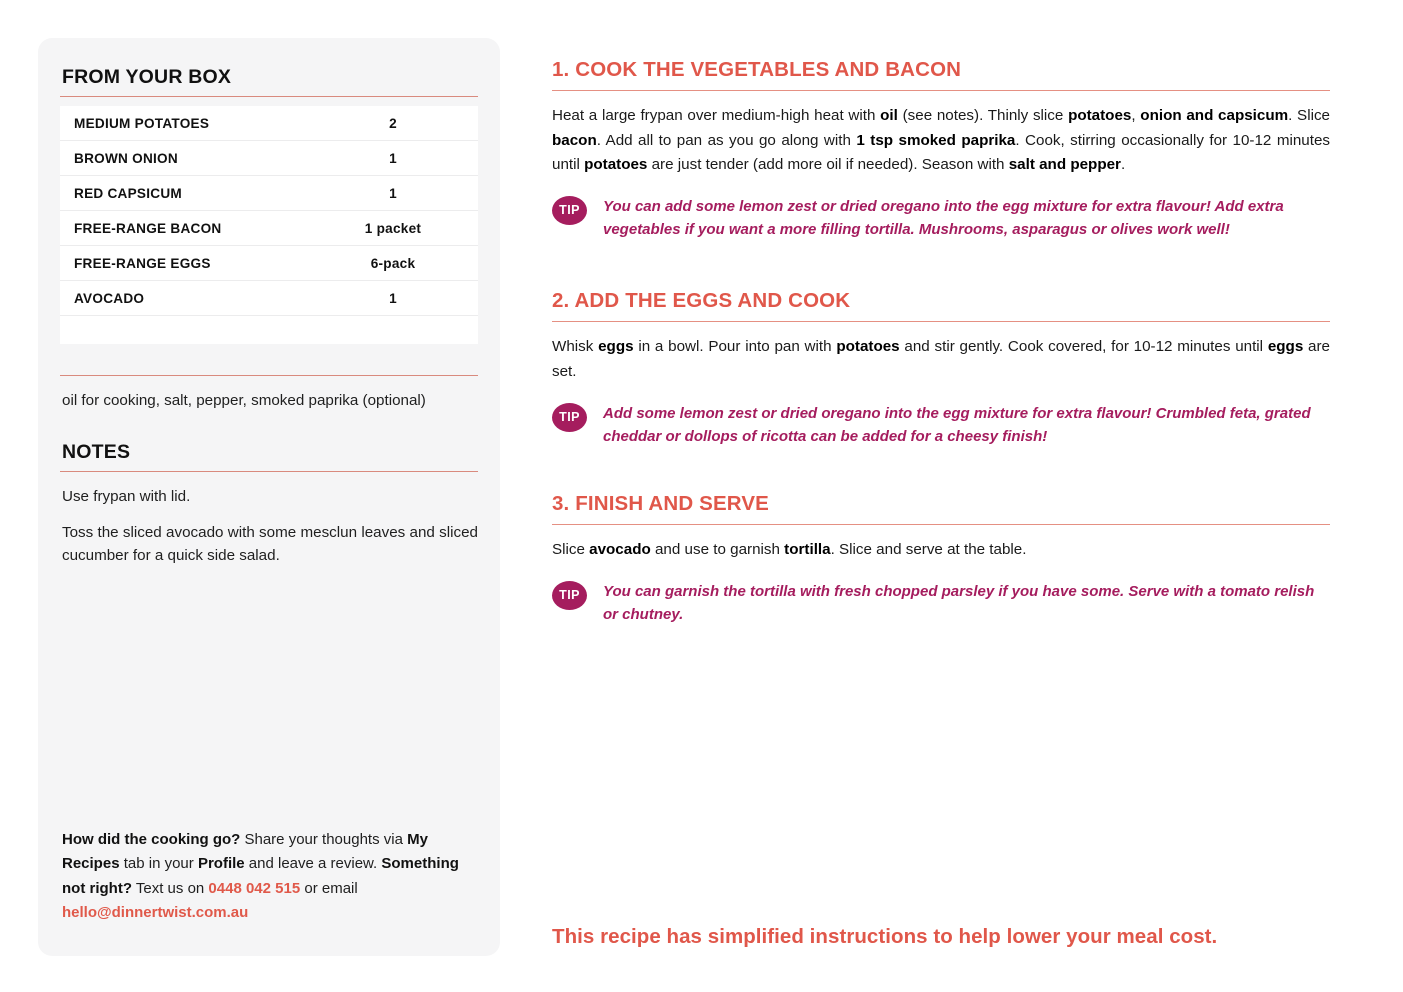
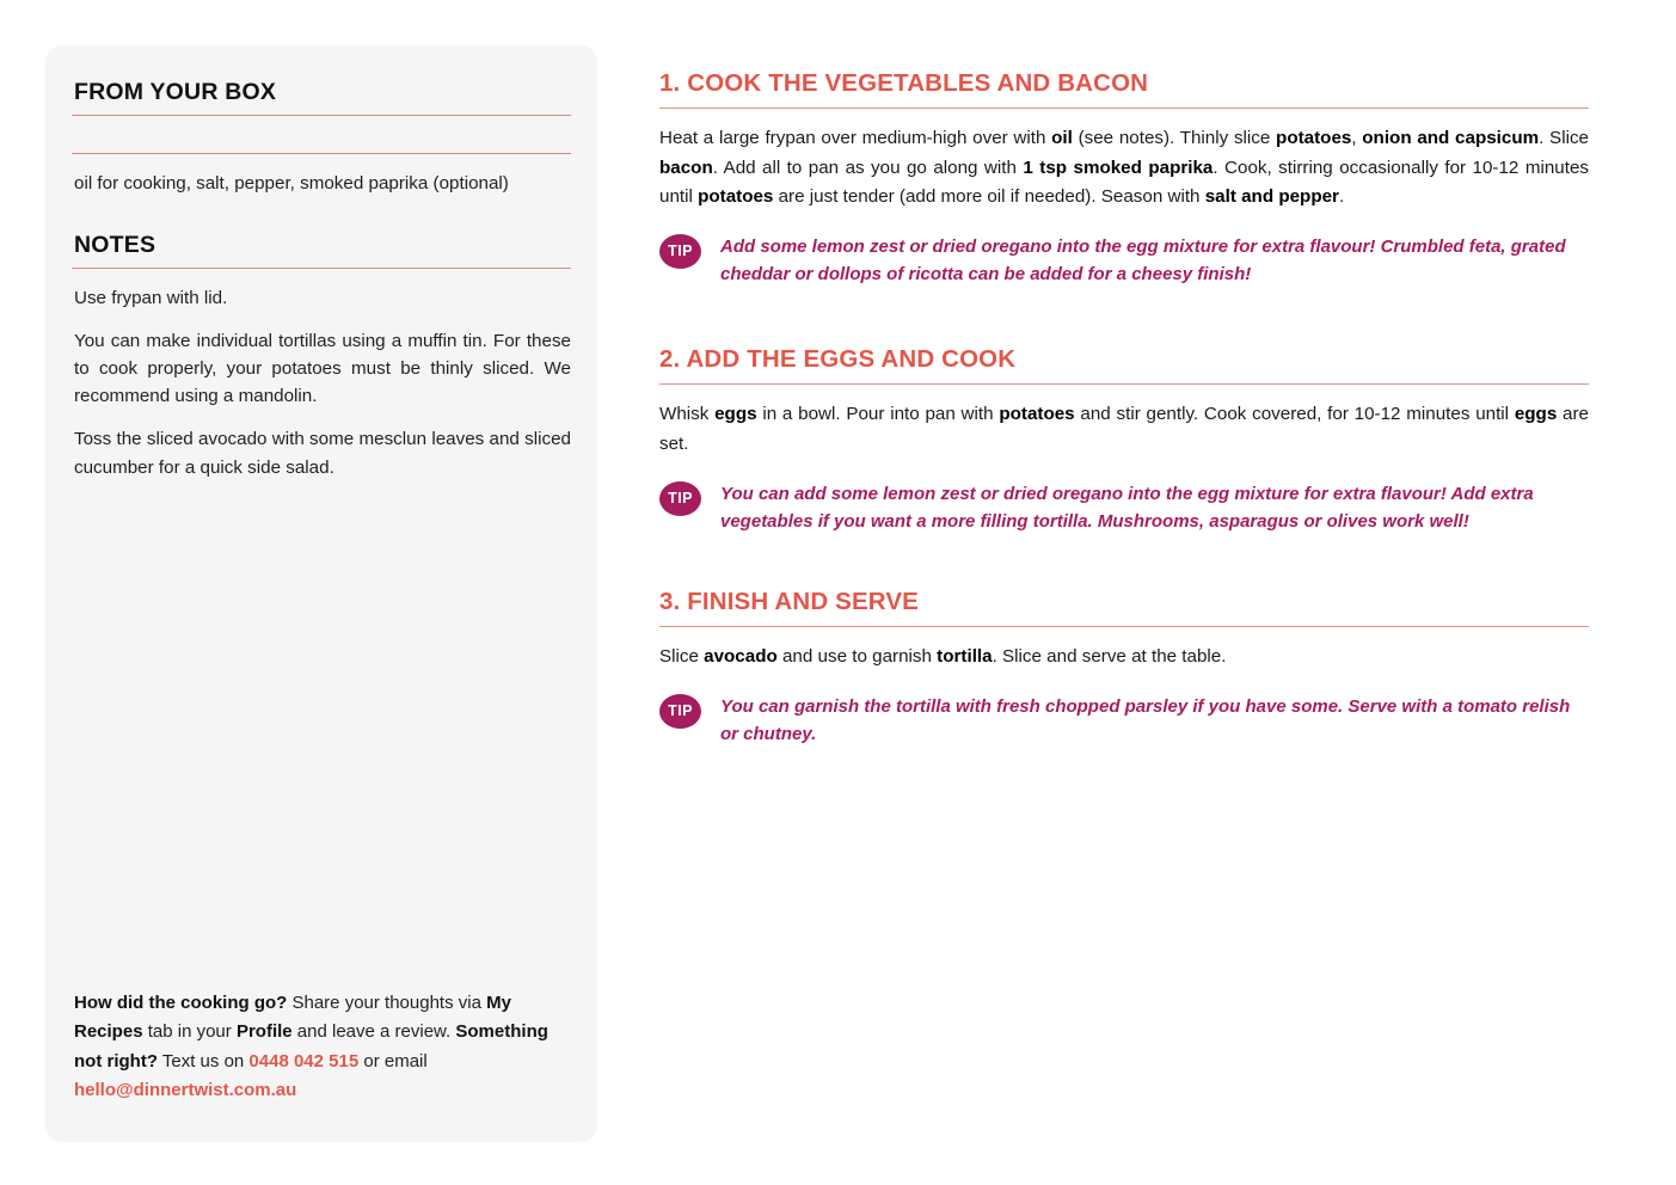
  FROM YOUR BOX
- MEDIUM POTATOES	2
- BROWN ONION	1
- RED CAPSICUM	1
- FREE-RANGE BACON	1 packet
- FREE-RANGE EGGS	6-pack
- AVOCADO	1
  oil for cooking, salt, pepper, smoked paprika (optional)
  NOTES
  Use frypan with lid.
+ You can make individual tortillas using a muffin tin. For these to cook properly, your potatoes must be thinly sliced. We recommend using a mandolin.
  Toss the sliced avocado with some mesclun leaves and sliced cucumber for a quick side salad.
  How did the cooking go? Share your thoughts via My Recipes tab in your Profile and leave a review. Something not right? Text us on 0448 042 515 or email hello@dinnertwist.com.au
  1. COOK THE VEGETABLES AND BACON
- Heat a large frypan over medium-high heat with oil (see notes). Thinly slice potatoes, onion and capsicum. Slice bacon. Add all to pan as you go along with 1 tsp smoked paprika. Cook, stirring occasionally for 10-12 minutes until potatoes are just tender (add more oil if needed). Season with salt and pepper.
+ Heat a large frypan over medium-high over with oil (see notes). Thinly slice potatoes, onion and capsicum. Slice bacon. Add all to pan as you go along with 1 tsp smoked paprika. Cook, stirring occasionally for 10-12 minutes until potatoes are just tender (add more oil if needed). Season with salt and pepper.
  TIP
- You can add some lemon zest or dried oregano into the egg mixture for extra flavour! Add extra vegetables if you want a more filling tortilla. Mushrooms, asparagus or olives work well!
+ Add some lemon zest or dried oregano into the egg mixture for extra flavour! Crumbled feta, grated cheddar or dollops of ricotta can be added for a cheesy finish!
  2. ADD THE EGGS AND COOK
  Whisk eggs in a bowl. Pour into pan with potatoes and stir gently. Cook covered, for 10-12 minutes until eggs are set.
  TIP
- Add some lemon zest or dried oregano into the egg mixture for extra flavour! Crumbled feta, grated cheddar or dollops of ricotta can be added for a cheesy finish!
+ You can add some lemon zest or dried oregano into the egg mixture for extra flavour! Add extra vegetables if you want a more filling tortilla. Mushrooms, asparagus or olives work well!
  3. FINISH AND SERVE
  Slice avocado and use to garnish tortilla. Slice and serve at the table.
  TIP
  You can garnish the tortilla with fresh chopped parsley if you have some. Serve with a tomato relish or chutney.
- This recipe has simplified instructions to help lower your meal cost.
